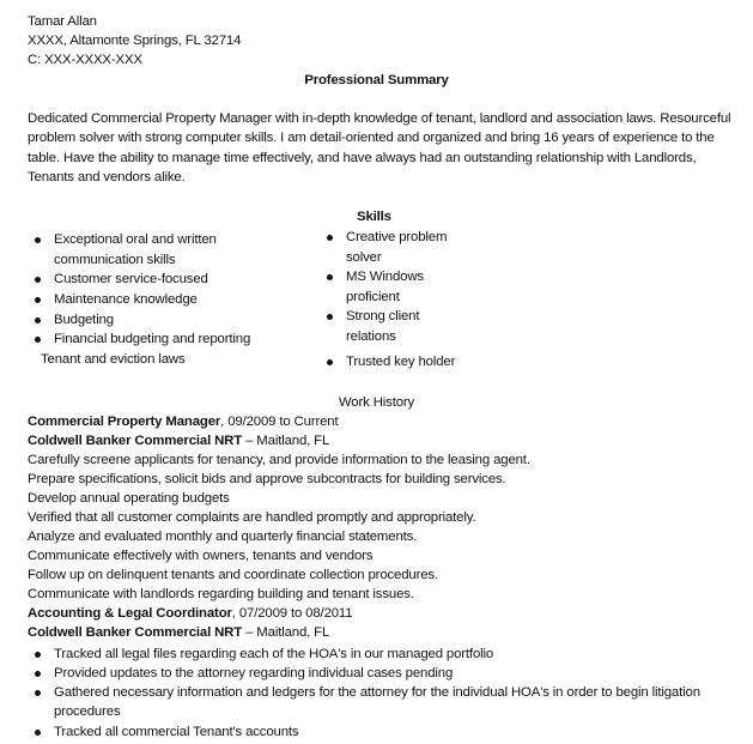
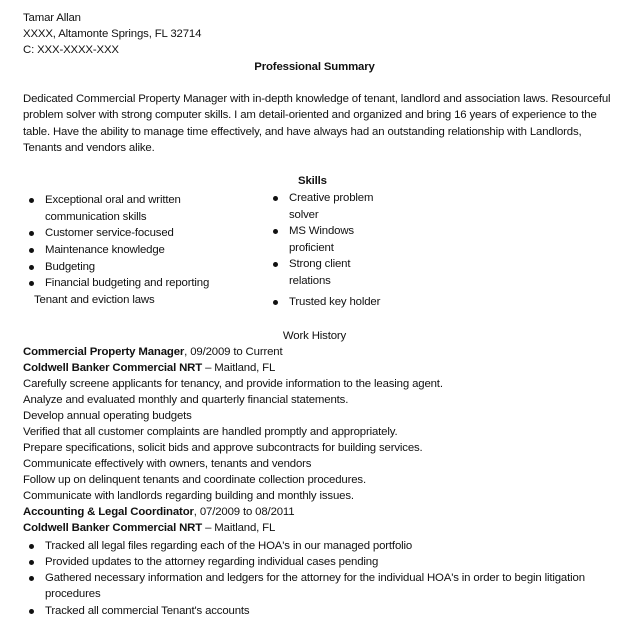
  Tamar Allan
  XXXX, Altamonte Springs, FL 32714
  C: XXX-XXXX-XXX
  Professional Summary
  Dedicated Commercial Property Manager with in-depth knowledge of tenant, landlord and association laws. Resourceful problem solver with strong computer skills. I am detail-oriented and organized and bring 16 years of experience to the table. Have the ability to manage time effectively, and have always had an outstanding relationship with Landlords, Tenants and vendors alike.
  Skills
  Exceptional oral and written communication skills
  Customer service-focused
  Maintenance knowledge
  Budgeting
  Financial budgeting and reporting
  Tenant and eviction laws
  Creative problem solver
  MS Windows proficient
  Strong client relations
  Trusted key holder
  Work History
  Commercial Property Manager, 09/2009 to Current
  Coldwell Banker Commercial NRT – Maitland, FL
  Carefully screene applicants for tenancy, and provide information to the leasing agent.
- Prepare specifications, solicit bids and approve subcontracts for building services.
+ Analyze and evaluated monthly and quarterly financial statements.
  Develop annual operating budgets
  Verified that all customer complaints are handled promptly and appropriately.
- Analyze and evaluated monthly and quarterly financial statements.
+ Prepare specifications, solicit bids and approve subcontracts for building services.
  Communicate effectively with owners, tenants and vendors
  Follow up on delinquent tenants and coordinate collection procedures.
- Communicate with landlords regarding building and tenant issues.
+ Communicate with landlords regarding building and monthly issues.
  Accounting & Legal Coordinator, 07/2009 to 08/2011
  Coldwell Banker Commercial NRT – Maitland, FL
  Tracked all legal files regarding each of the HOA's in our managed portfolio
  Provided updates to the attorney regarding individual cases pending
  Gathered necessary information and ledgers for the attorney for the individual HOA's in order to begin litigation procedures
  Tracked all commercial Tenant's accounts
